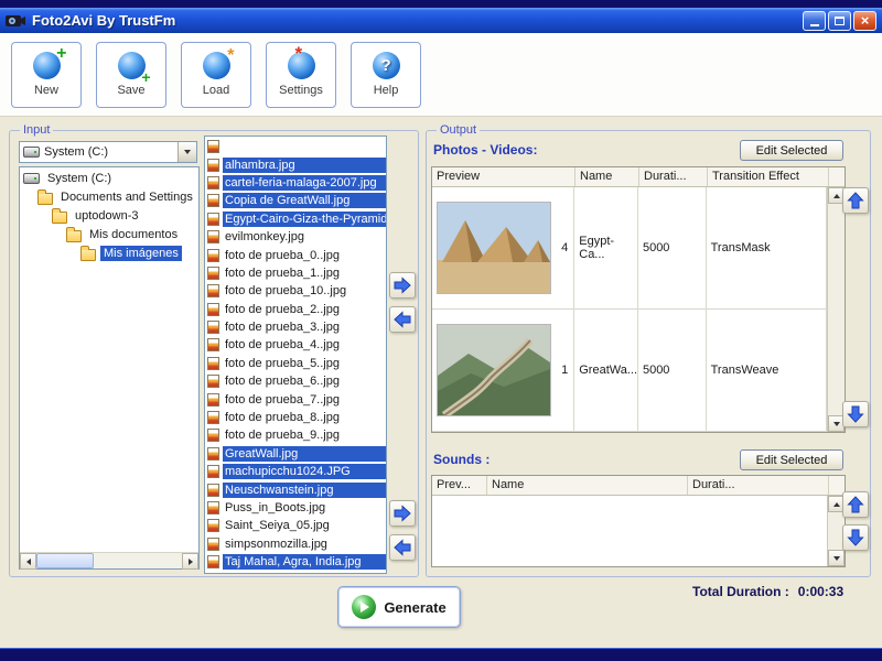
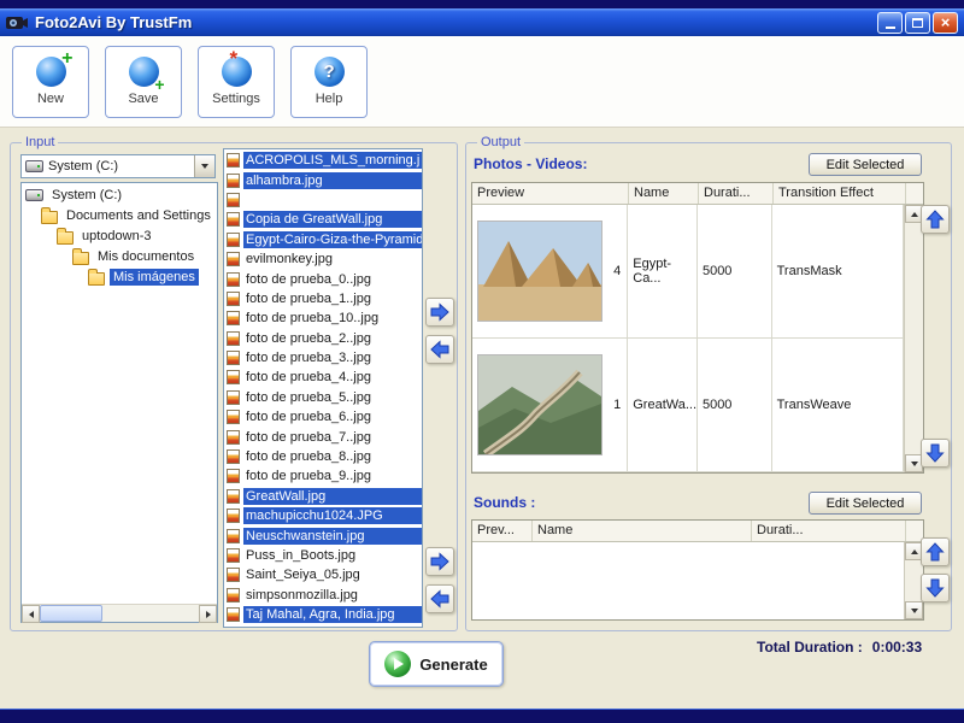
  Foto2Avi By TrustFm
  ×
  New
  Save
- Load
  Settings
  Help
  Input
  System (C:)
  System (C:)
  Documents and Settings
  uptodown-3
  Mis documentos
  Mis imágenes
+ ACROPOLIS_MLS_morning.j
  alhambra.jpg
- cartel-feria-malaga-2007.jpg
  Copia de GreatWall.jpg
  Egypt-Cairo-Giza-the-Pyramid
  evilmonkey.jpg
  foto de prueba_0..jpg
  foto de prueba_1..jpg
  foto de prueba_10..jpg
  foto de prueba_2..jpg
  foto de prueba_3..jpg
  foto de prueba_4..jpg
  foto de prueba_5..jpg
  foto de prueba_6..jpg
  foto de prueba_7..jpg
  foto de prueba_8..jpg
  foto de prueba_9..jpg
  GreatWall.jpg
  machupicchu1024.JPG
  Neuschwanstein.jpg
  Puss_in_Boots.jpg
  Saint_Seiya_05.jpg
  simpsonmozilla.jpg
  Taj Mahal, Agra, India.jpg
  Output
  Photos - Videos:
  Edit Selected
  Preview
  Name
  Durati...
  Transition Effect
  4
  Egypt-Ca...
  5000
  TransMask
  1
  GreatWa...
  5000
  TransWeave
  Sounds :
  Edit Selected
  Prev...
  Name
  Durati...
  Total Duration :
  0:00:33
  Generate
